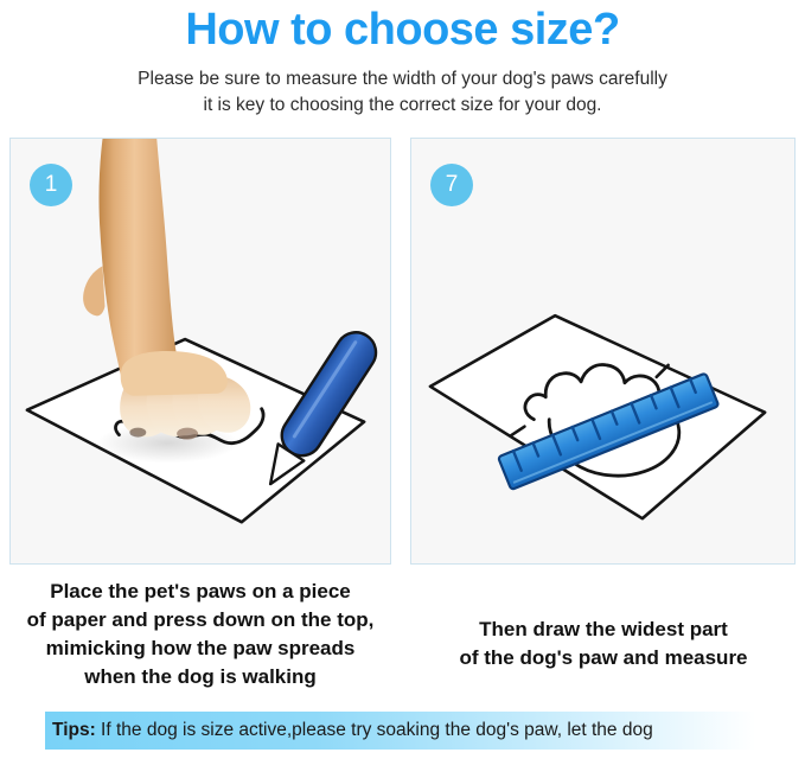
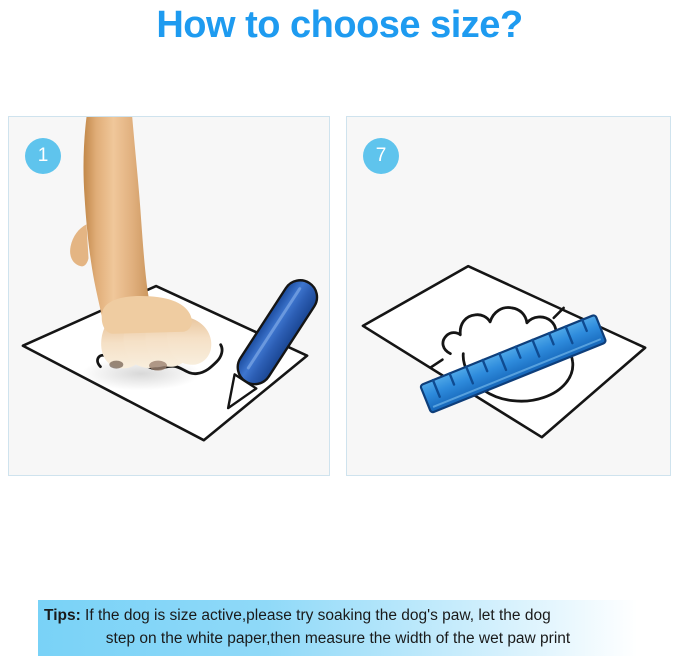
  How to choose size?
- Please be sure to measure the width of your dog's paws carefully
- it is key to choosing the correct size for your dog.
  1
  7
- Place the pet's paws on a piece
- of paper and press down on the top,
- mimicking how the paw spreads
- when the dog is walking
- Then draw the widest part
- of the dog's paw and measure
  Tips: If the dog is size active,please try soaking the dog's paw, let the dog
+ step on the white paper,then measure the width of the wet paw print
